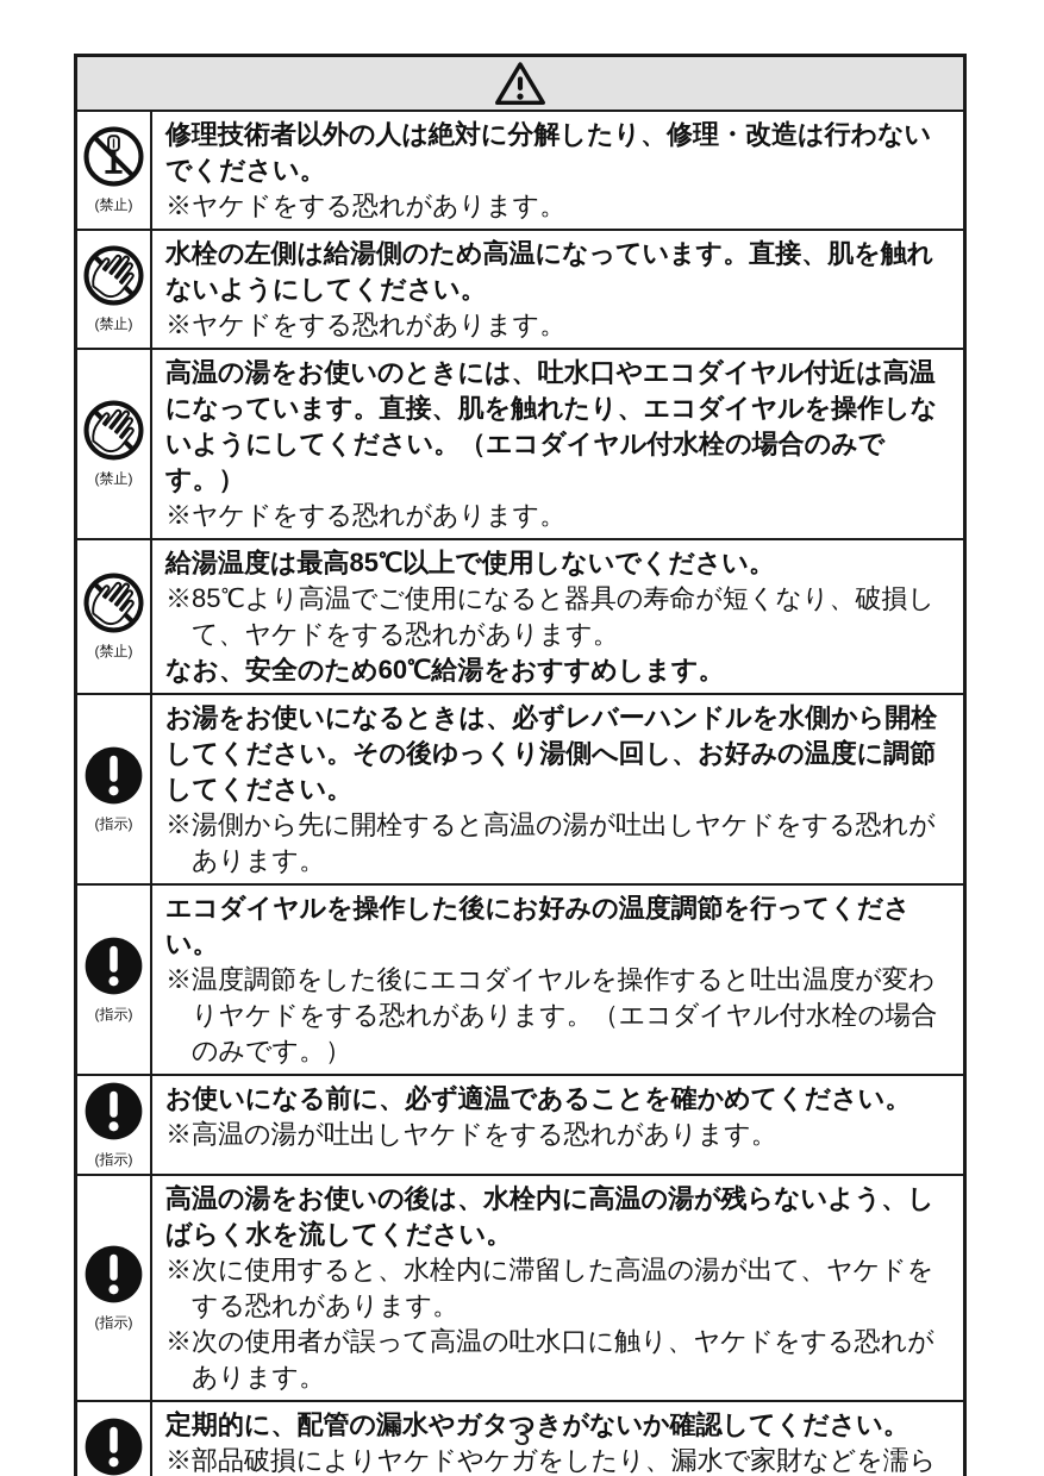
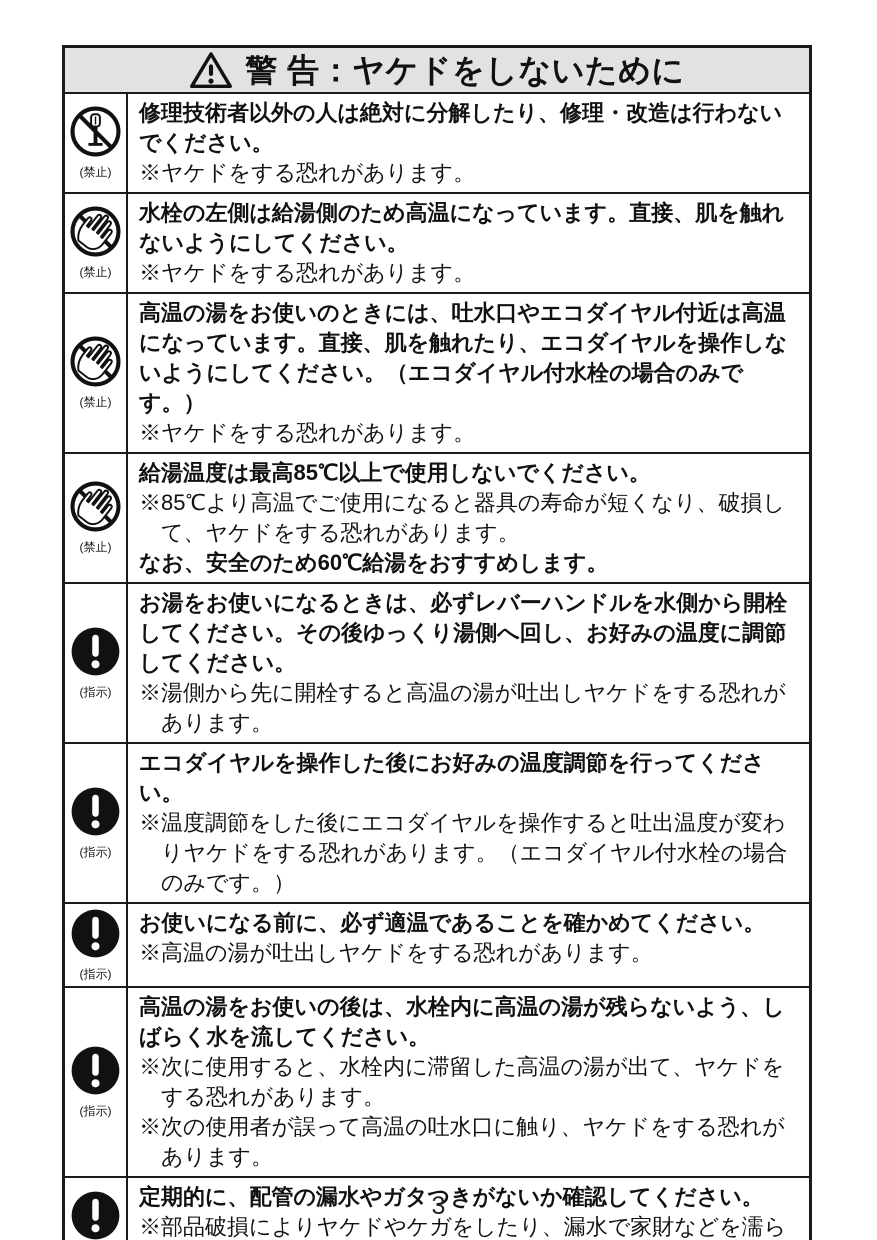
+ 警 告：ヤケドをしないために
  (禁止)
  修理技術者以外の人は絶対に分解したり、修理・改造は行わないでください。
  ※ヤケドをする恐れがあります。
  (禁止)
  水栓の左側は給湯側のため高温になっています。直接、肌を触れないようにしてください。
  ※ヤケドをする恐れがあります。
  (禁止)
  高温の湯をお使いのときには、吐水口やエコダイヤル付近は高温になっています。直接、肌を触れたり、エコダイヤルを操作しないようにしてください。（エコダイヤル付水栓の場合のみです。）
  ※ヤケドをする恐れがあります。
  (禁止)
  給湯温度は最高85℃以上で使用しないでください。
  ※85℃より高温でご使用になると器具の寿命が短くなり、破損して、ヤケドをする恐れがあります。
  なお、安全のため60℃給湯をおすすめします。
  (指示)
  お湯をお使いになるときは、必ずレバーハンドルを水側から開栓してください。その後ゆっくり湯側へ回し、お好みの温度に調節してください。
  ※湯側から先に開栓すると高温の湯が吐出しヤケドをする恐れがあります。
  (指示)
  エコダイヤルを操作した後にお好みの温度調節を行ってください。
  ※温度調節をした後にエコダイヤルを操作すると吐出温度が変わりヤケドをする恐れがあります。（エコダイヤル付水栓の場合のみです。）
  (指示)
  お使いになる前に、必ず適温であることを確かめてください。
  ※高温の湯が吐出しヤケドをする恐れがあります。
  (指示)
  高温の湯をお使いの後は、水栓内に高温の湯が残らないよう、しばらく水を流してください。
  ※次に使用すると、水栓内に滞留した高温の湯が出て、ヤケドをする恐れがあります。
  ※次の使用者が誤って高温の吐水口に触り、ヤケドをする恐れがあります。
  定期的に、配管の漏水やガタつきがないか確認してください。
  3
